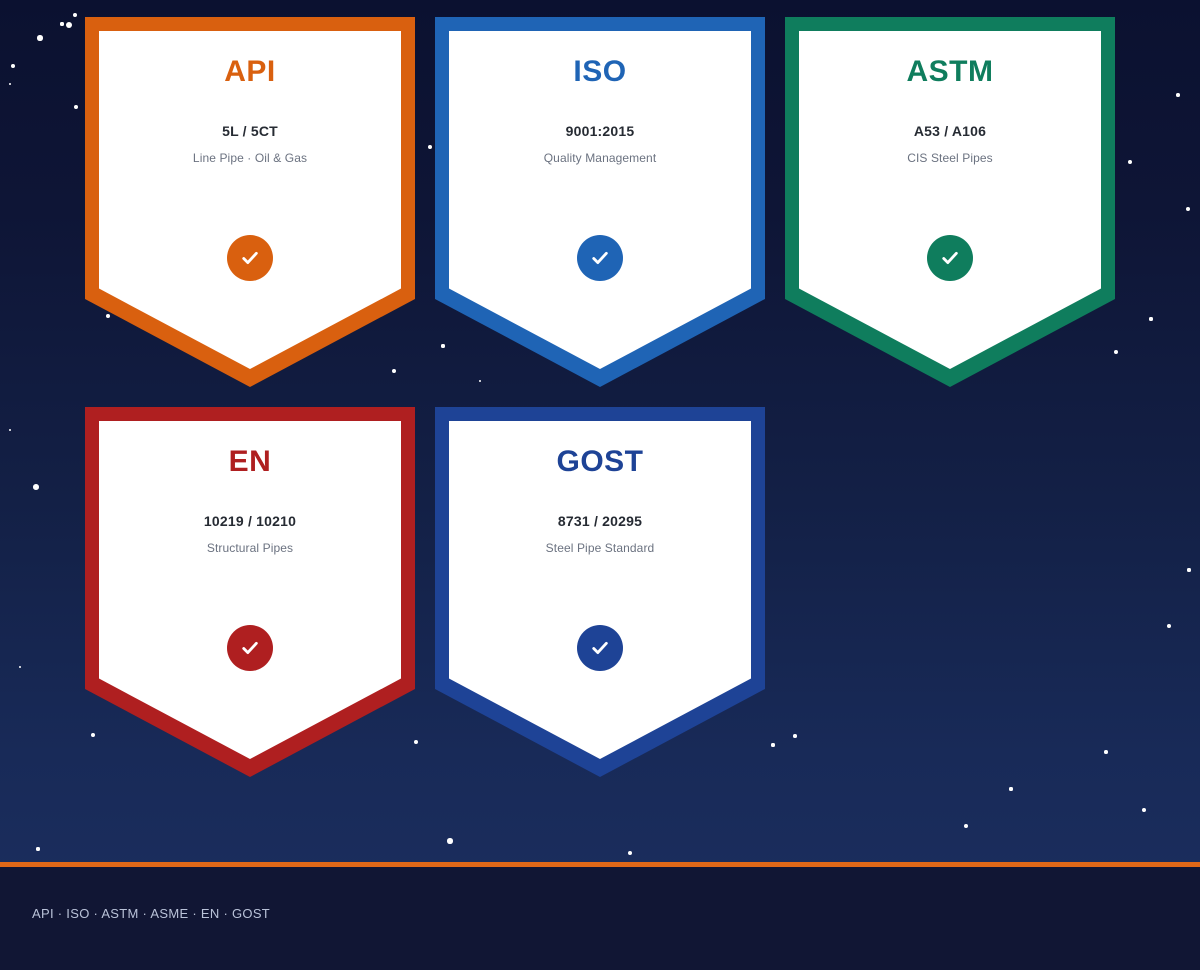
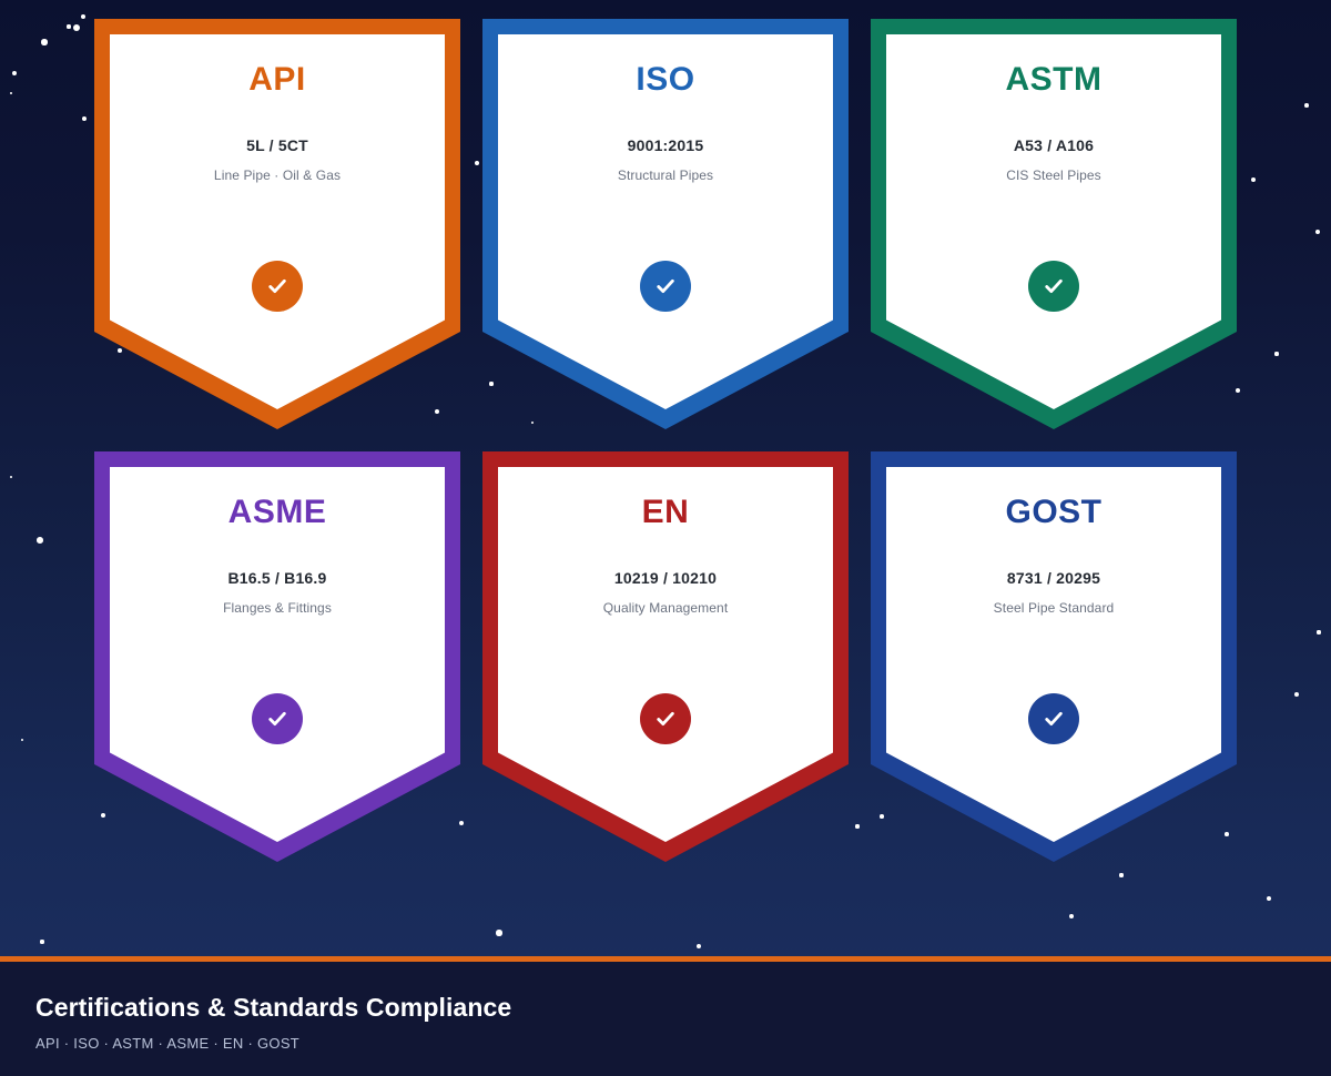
  API
  5L / 5CT
  Line Pipe · Oil & Gas
  ISO
  9001:2015
- Quality Management
+ Structural Pipes
  ASTM
  A53 / A106
  CIS Steel Pipes
+ ASME
+ B16.5 / B16.9
+ Flanges & Fittings
  EN
  10219 / 10210
- Structural Pipes
+ Quality Management
  GOST
  8731 / 20295
  Steel Pipe Standard
+ Certifications & Standards Compliance
  API · ISO · ASTM · ASME · EN · GOST
